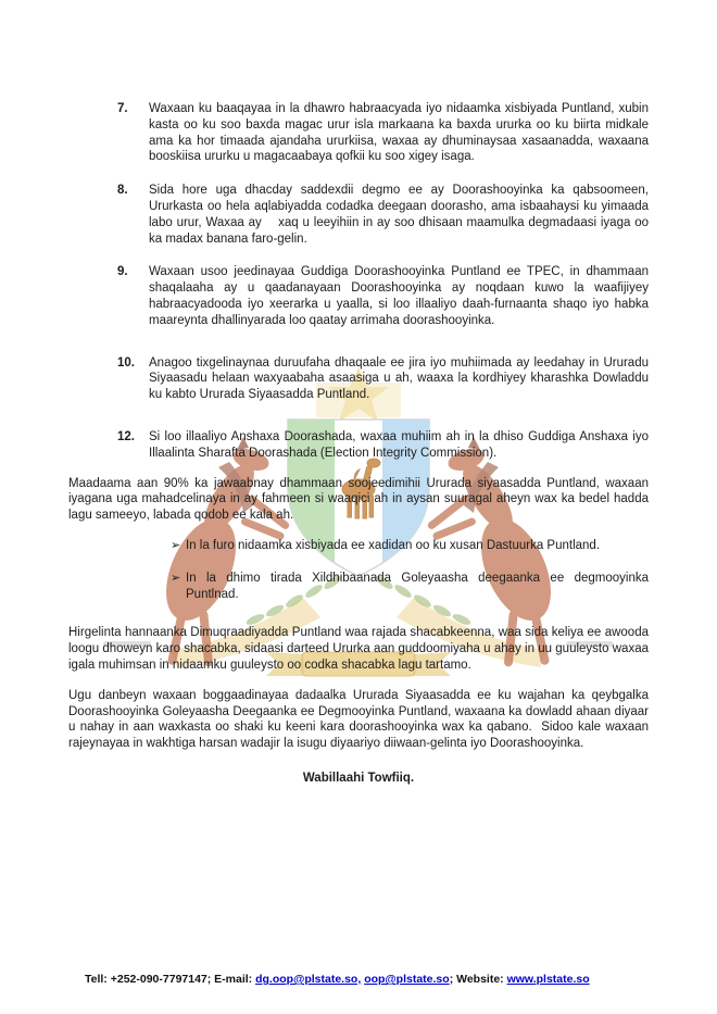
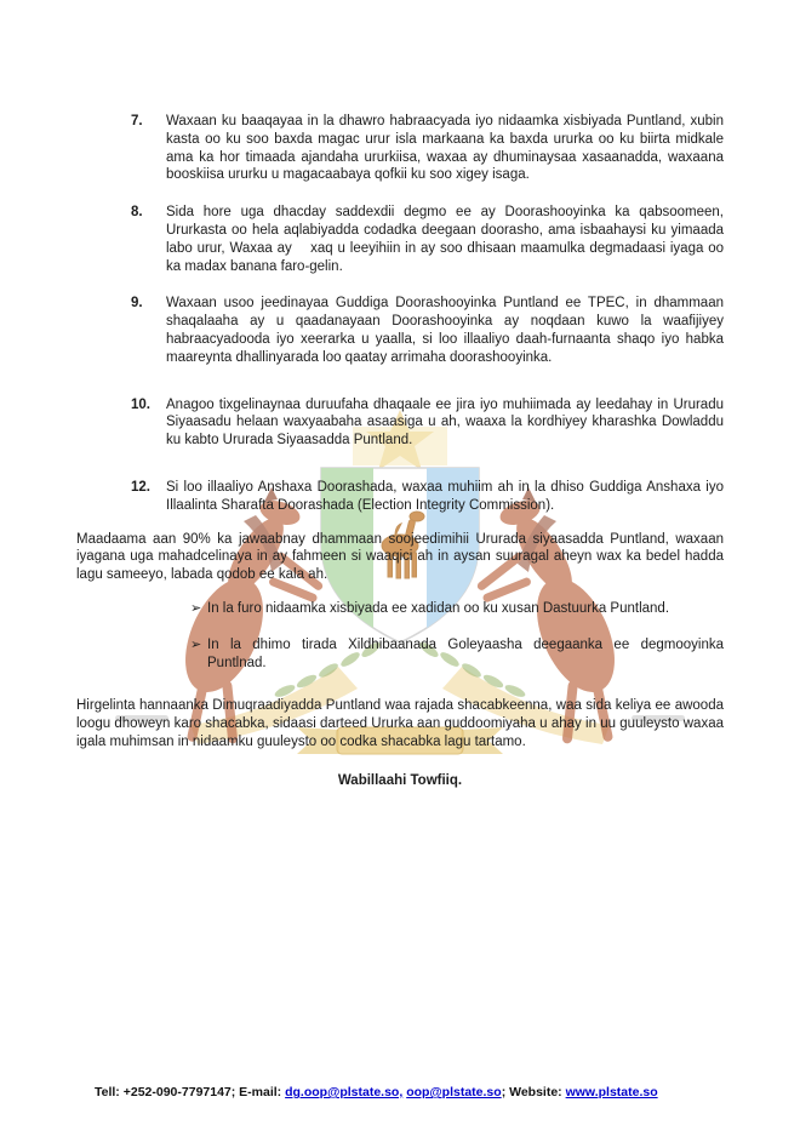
  7.
  Waxaan ku baaqayaa in la dhawro habraacyada iyo nidaamka xisbiyada Puntland, xubin kasta oo ku soo baxda magac urur isla markaana ka baxda ururka oo ku biirta midkale ama ka hor timaada ajandaha ururkiisa, waxaa ay dhuminaysaa xasaanadda, waxaana booskiisa ururku u magacaabaya qofkii ku soo xigey isaga.
  8.
  Sida hore uga dhacday saddexdii degmo ee ay Doorashooyinka ka qabsoomeen, Ururkasta oo hela aqlabiyadda codadka deegaan doorasho, ama isbaahaysi ku yimaada labo urur, Waxaa ay xaq u leeyihiin in ay soo dhisaan maamulka degmadaasi iyaga oo ka madax banana faro-gelin.
  9.
  Waxaan usoo jeedinayaa Guddiga Doorashooyinka Puntland ee TPEC, in dhammaan shaqalaaha ay u qaadanayaan Doorashooyinka ay noqdaan kuwo la waafijiyey habraacyadooda iyo xeerarka u yaalla, si loo illaaliyo daah-furnaanta shaqo iyo habka maareynta dhallinyarada loo qaatay arrimaha doorashooyinka.
  10.
  Anagoo tixgelinaynaa duruufaha dhaqaale ee jira iyo muhiimada ay leedahay in Ururadu Siyaasadu helaan waxyaabaha asaasiga u ah, waaxa la kordhiyey kharashka Dowladdu ku kabto Ururada Siyaasadda Puntland.
  12.
  Si loo illaaliyo Anshaxa Doorashada, waxaa muhiim ah in la dhiso Guddiga Anshaxa iyo Illaalinta Sharafta Doorashada (Election Integrity Commission).
  Maadaama aan 90% ka jawaabnay dhammaan soojeedimihii Ururada siyaasadda Puntland, waxaan iyagana uga mahadcelinaya in ay fahmeen si waaqici ah in aysan suuragal aheyn wax ka bedel hadda lagu sameeyo, labada qodob ee kala ah.
  ➢
  In la furo nidaamka xisbiyada ee xadidan oo ku xusan Dastuurka Puntland.
  ➢
  In la dhimo tirada Xildhibaanada Goleyaasha deegaanka ee degmooyinka Puntlnad.
  Hirgelinta hannaanka Dimuqraadiyadda Puntland waa rajada shacabkeenna, waa sida keliya ee awooda loogu dhoweyn karo shacabka, sidaasi darteed Ururka aan guddoomiyaha u ahay in uu guuleysto waxaa igala muhimsan in nidaamku guuleysto oo codka shacabka lagu tartamo.
- Ugu danbeyn waxaan boggaadinayaa dadaalka Ururada Siyaasadda ee ku wajahan ka qeybgalka Doorashooyinka Goleyaasha Deegaanka ee Degmooyinka Puntland, waxaana ka dowladd ahaan diyaar u nahay in aan waxkasta oo shaki ku keeni kara doorashooyinka wax ka qabano. Sidoo kale waxaan rajeynayaa in wakhtiga harsan wadajir la isugu diyaariyo diiwaan-gelinta iyo Doorashooyinka.
  Wabillaahi Towfiiq.
  Tell: +252-090-7797147; E-mail: dg.oop@plstate.so, oop@plstate.so; Website: www.plstate.so
